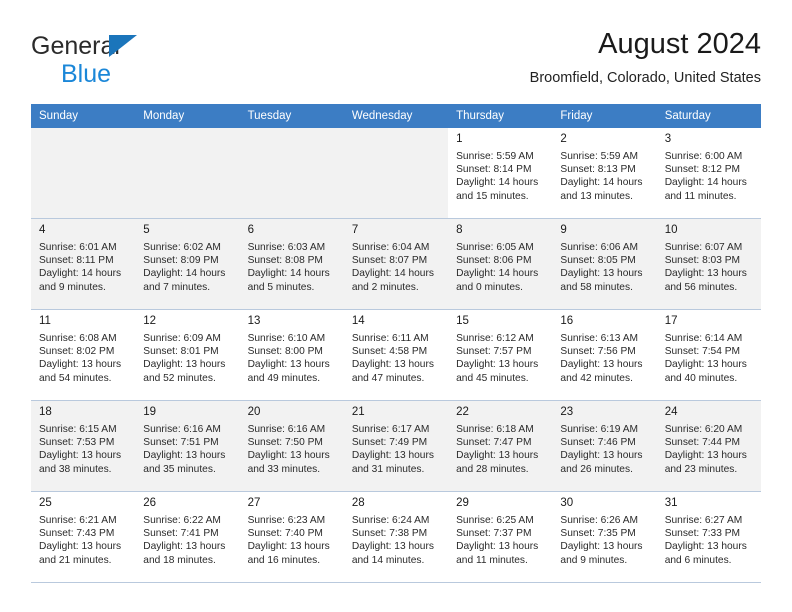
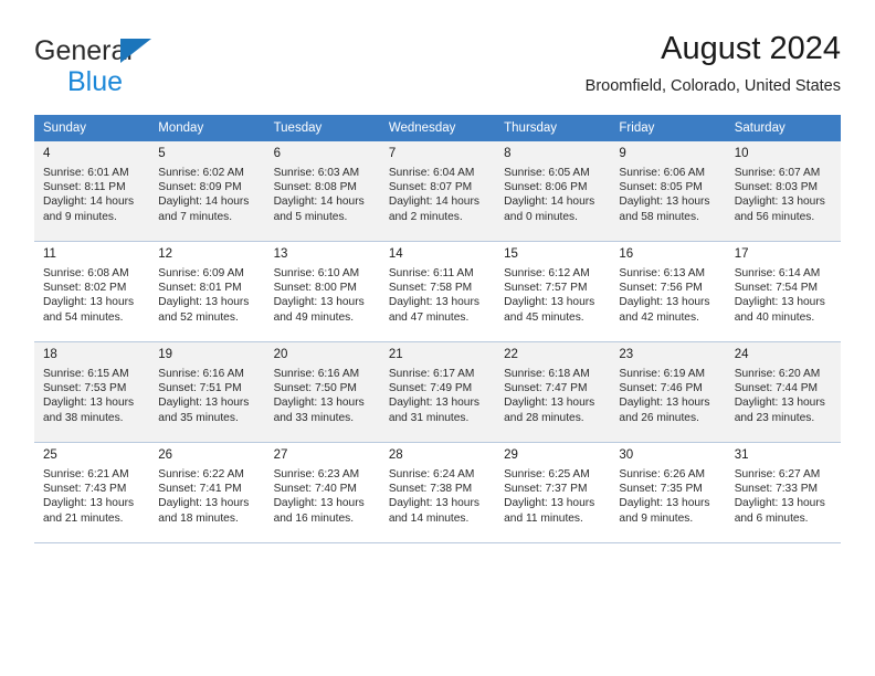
  General
  Blue
  August 2024
  Broomfield, Colorado, United States
  Sunday	Monday	Tuesday	Wednesday	Thursday	Friday	Saturday
- 				1Sunrise: 5:59 AMSunset: 8:14 PMDaylight: 14 hours and 15 minutes.	2Sunrise: 5:59 AMSunset: 8:13 PMDaylight: 14 hours and 13 minutes.	3Sunrise: 6:00 AMSunset: 8:12 PMDaylight: 14 hours and 11 minutes.
  4Sunrise: 6:01 AMSunset: 8:11 PMDaylight: 14 hours and 9 minutes.	5Sunrise: 6:02 AMSunset: 8:09 PMDaylight: 14 hours and 7 minutes.	6Sunrise: 6:03 AMSunset: 8:08 PMDaylight: 14 hours and 5 minutes.	7Sunrise: 6:04 AMSunset: 8:07 PMDaylight: 14 hours and 2 minutes.	8Sunrise: 6:05 AMSunset: 8:06 PMDaylight: 14 hours and 0 minutes.	9Sunrise: 6:06 AMSunset: 8:05 PMDaylight: 13 hours and 58 minutes.	10Sunrise: 6:07 AMSunset: 8:03 PMDaylight: 13 hours and 56 minutes.
- 11Sunrise: 6:08 AMSunset: 8:02 PMDaylight: 13 hours and 54 minutes.	12Sunrise: 6:09 AMSunset: 8:01 PMDaylight: 13 hours and 52 minutes.	13Sunrise: 6:10 AMSunset: 8:00 PMDaylight: 13 hours and 49 minutes.	14Sunrise: 6:11 AMSunset: 4:58 PMDaylight: 13 hours and 47 minutes.	15Sunrise: 6:12 AMSunset: 7:57 PMDaylight: 13 hours and 45 minutes.	16Sunrise: 6:13 AMSunset: 7:56 PMDaylight: 13 hours and 42 minutes.	17Sunrise: 6:14 AMSunset: 7:54 PMDaylight: 13 hours and 40 minutes.
+ 11Sunrise: 6:08 AMSunset: 8:02 PMDaylight: 13 hours and 54 minutes.	12Sunrise: 6:09 AMSunset: 8:01 PMDaylight: 13 hours and 52 minutes.	13Sunrise: 6:10 AMSunset: 8:00 PMDaylight: 13 hours and 49 minutes.	14Sunrise: 6:11 AMSunset: 7:58 PMDaylight: 13 hours and 47 minutes.	15Sunrise: 6:12 AMSunset: 7:57 PMDaylight: 13 hours and 45 minutes.	16Sunrise: 6:13 AMSunset: 7:56 PMDaylight: 13 hours and 42 minutes.	17Sunrise: 6:14 AMSunset: 7:54 PMDaylight: 13 hours and 40 minutes.
  18Sunrise: 6:15 AMSunset: 7:53 PMDaylight: 13 hours and 38 minutes.	19Sunrise: 6:16 AMSunset: 7:51 PMDaylight: 13 hours and 35 minutes.	20Sunrise: 6:16 AMSunset: 7:50 PMDaylight: 13 hours and 33 minutes.	21Sunrise: 6:17 AMSunset: 7:49 PMDaylight: 13 hours and 31 minutes.	22Sunrise: 6:18 AMSunset: 7:47 PMDaylight: 13 hours and 28 minutes.	23Sunrise: 6:19 AMSunset: 7:46 PMDaylight: 13 hours and 26 minutes.	24Sunrise: 6:20 AMSunset: 7:44 PMDaylight: 13 hours and 23 minutes.
  25Sunrise: 6:21 AMSunset: 7:43 PMDaylight: 13 hours and 21 minutes.	26Sunrise: 6:22 AMSunset: 7:41 PMDaylight: 13 hours and 18 minutes.	27Sunrise: 6:23 AMSunset: 7:40 PMDaylight: 13 hours and 16 minutes.	28Sunrise: 6:24 AMSunset: 7:38 PMDaylight: 13 hours and 14 minutes.	29Sunrise: 6:25 AMSunset: 7:37 PMDaylight: 13 hours and 11 minutes.	30Sunrise: 6:26 AMSunset: 7:35 PMDaylight: 13 hours and 9 minutes.	31Sunrise: 6:27 AMSunset: 7:33 PMDaylight: 13 hours and 6 minutes.
